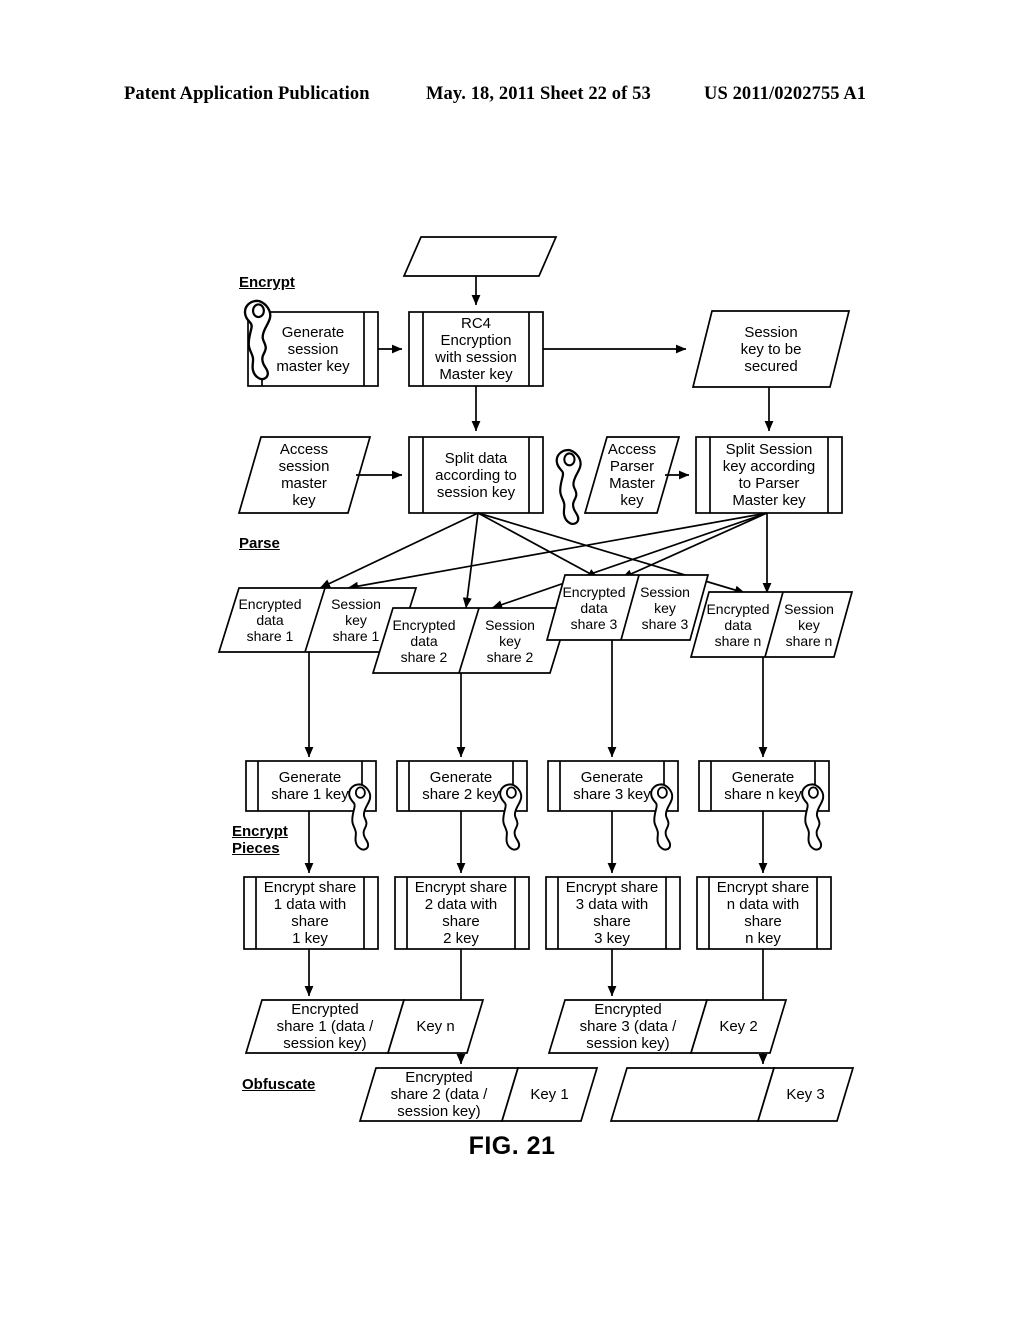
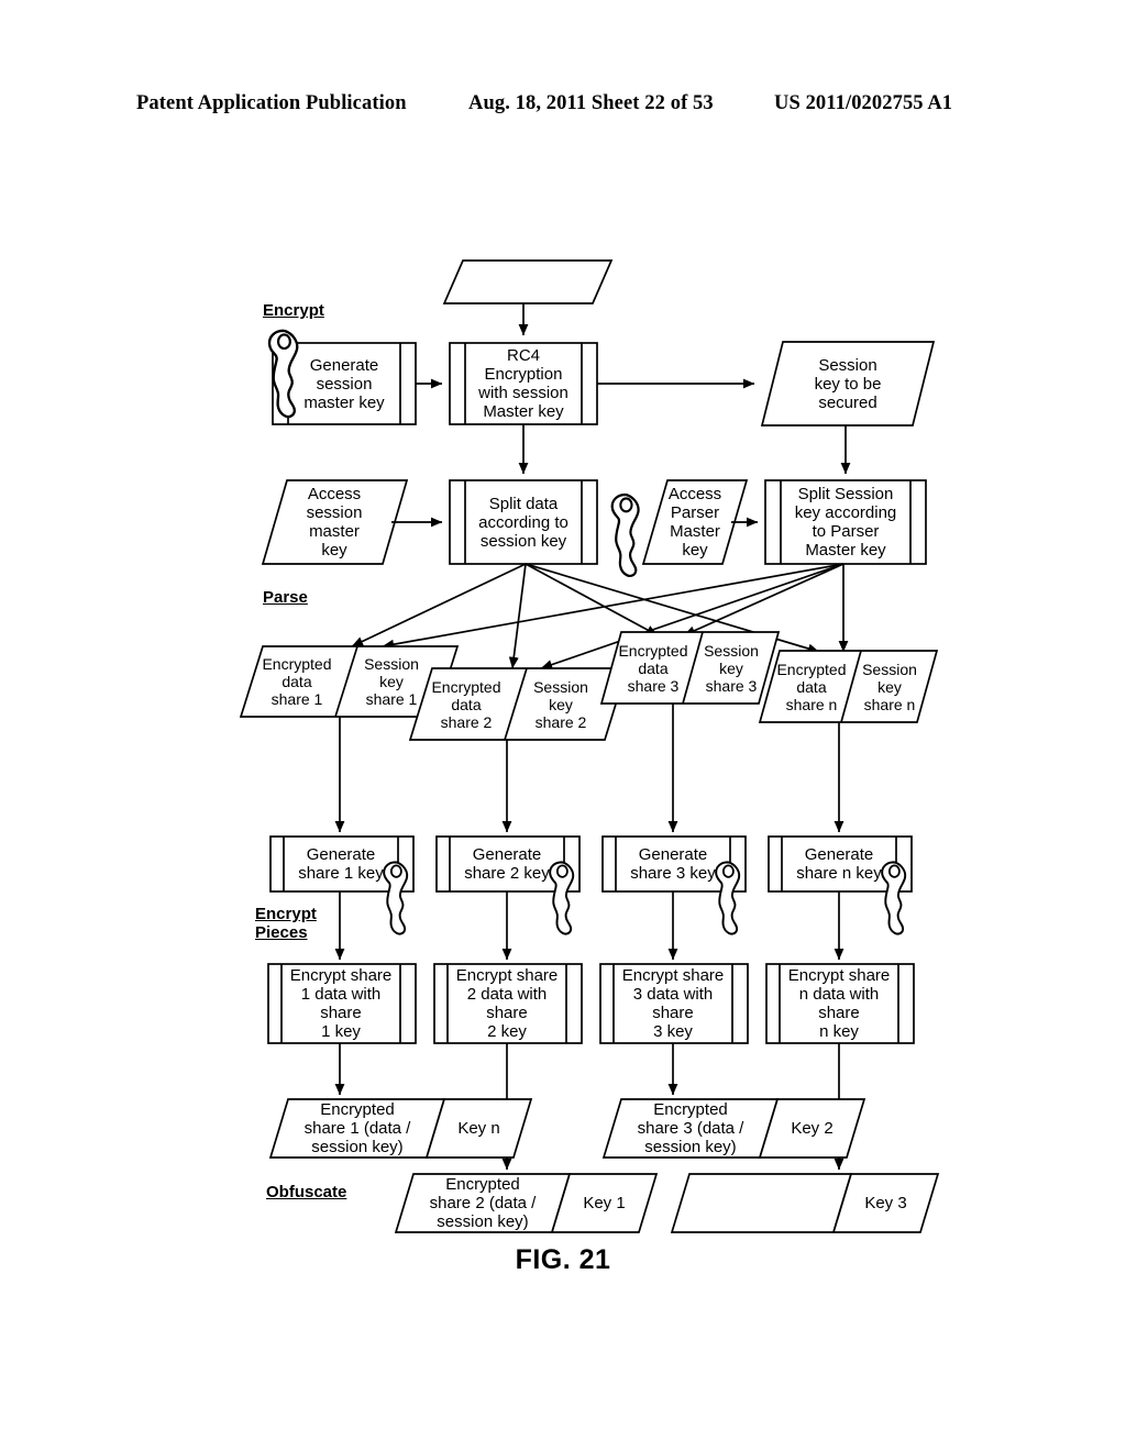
  Patent Application Publication
- May. 18, 2011 Sheet 22 of 53
+ Aug. 18, 2011 Sheet 22 of 53
  US 2011/0202755 A1
  Generate
  session
  master key
  RC4
  Encryption
  with session
  Master key
  Session
  key to be
  secured
  Access
  session
  master
  key
  Split data
  according to
  session key
  Access
  Parser
  Master
  key
  Split Session
  key according
  to Parser
  Master key
  Encrypted
  data
  share 1
  Session
  key
  share 1
  Encrypted
  data
  share 2
  Session
  key
  share 2
  Encrypted
  data
  share 3
  Session
  key
  share 3
  Encrypted
  data
  share n
  Session
  key
  share n
  Generate
  share 1 key
  Generate
  share 2 key
  Generate
  share 3 key
  Generate
  share n key
  Encrypt share
  1 data with
  share
  1 key
  Encrypt share
  2 data with
  share
  2 key
  Encrypt share
  3 data with
  share
  3 key
  Encrypt share
  n data with
  share
  n key
  Encrypted
  share 1 (data /
  session key)
  Key n
  Encrypted
  share 3 (data /
  session key)
  Key 2
  Encrypted
  share 2 (data /
  session key)
  Key 1
  Key 3
  Encrypt
  Parse
  Encrypt
  Pieces
  Obfuscate
  FIG. 21
